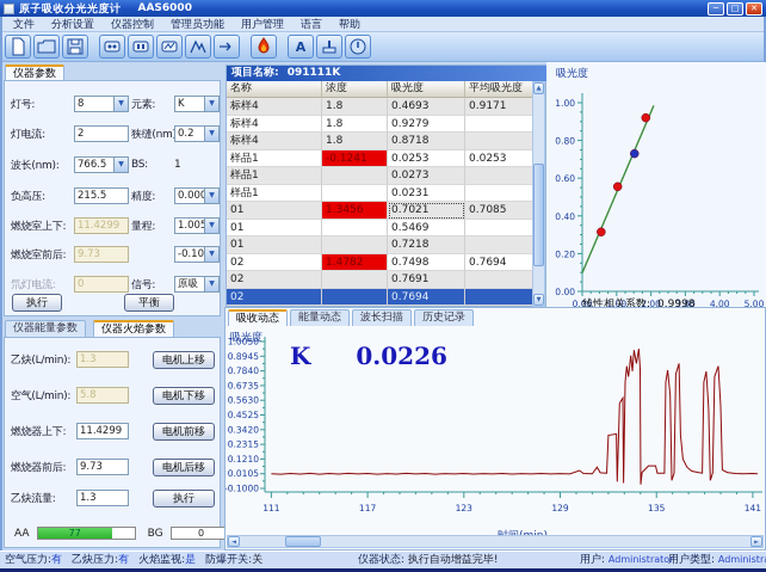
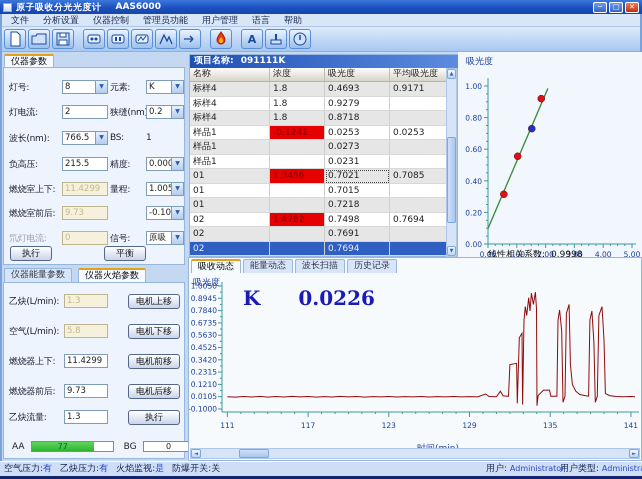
  原子吸收分光光度计
  AAS6000
  ─
  □
  ✕
  文件
  分析设置
  仪器控制
  管理员功能
  用户管理
  语言
  帮助
  A
  仪器参数
  灯号:
  8
  元素:
  K
  灯电流:
  2
  狭缝(nm
  0.2
  波长(nm):
  766.5
  BS:
  1
  负高压:
  215.5
  精度:
  燃烧室上下:
  11.4299
  量程:
  燃烧室前后:
  9.73
  -0.10
  氘灯电流:
  0
  信号:
  原吸
  执行
  平衡
  仪器能量参数
  仪器火焰参数
  乙炔(L/min):
  1.3
  电机上移
  空气(L/min):
  5.8
  电机下移
  燃烧器上下:
  11.4299
  电机前移
  燃烧器前后:
  9.73
  电机后移
  乙炔流量:
  1.3
  执行
  AA
  77
  BG
  0
  项目名称: 091111K
  名称
  浓度
  吸光度
  平均吸光度
  标样4
  1.8
  0.4693
  0.9171
  标样4
  1.8
  0.9279
  标样4
  1.8
  0.8718
  样品1
  -0.1241
  0.0253
  0.0253
  样品1
  0.0273
  样品1
  0.0231
  01
  1.3456
  0.7021
  0.7085
  01
- 0.5469
+ 0.7015
  01
  0.7218
  02
  1.4782
  0.7498
  0.7694
  02
  0.7691
  02
  0.7694
  吸光度
  0.00
  1.00
  2.00
  3.00
  4.00
  5.00
  0.00
  0.20
  0.40
  0.60
  0.80
  1.00
  线性相关系数: 0.9998
  吸收动态
  能量动态
  波长扫描
  历史记录
  吸光度
  K 0.0226
  1.0050
  0.8945
  0.7840
  0.6735
  0.5630
  0.4525
  0.3420
  0.2315
  0.1210
  0.0105
  -0.1000
  111
  117
  123
  129
  135
  141
  空气压力:有
  乙炔压力:有
  火焰监视:是
  防爆开关:关
- 仪器状态: 执行自动增益完毕!
  用户: Administrator
  用户类型: Administr
